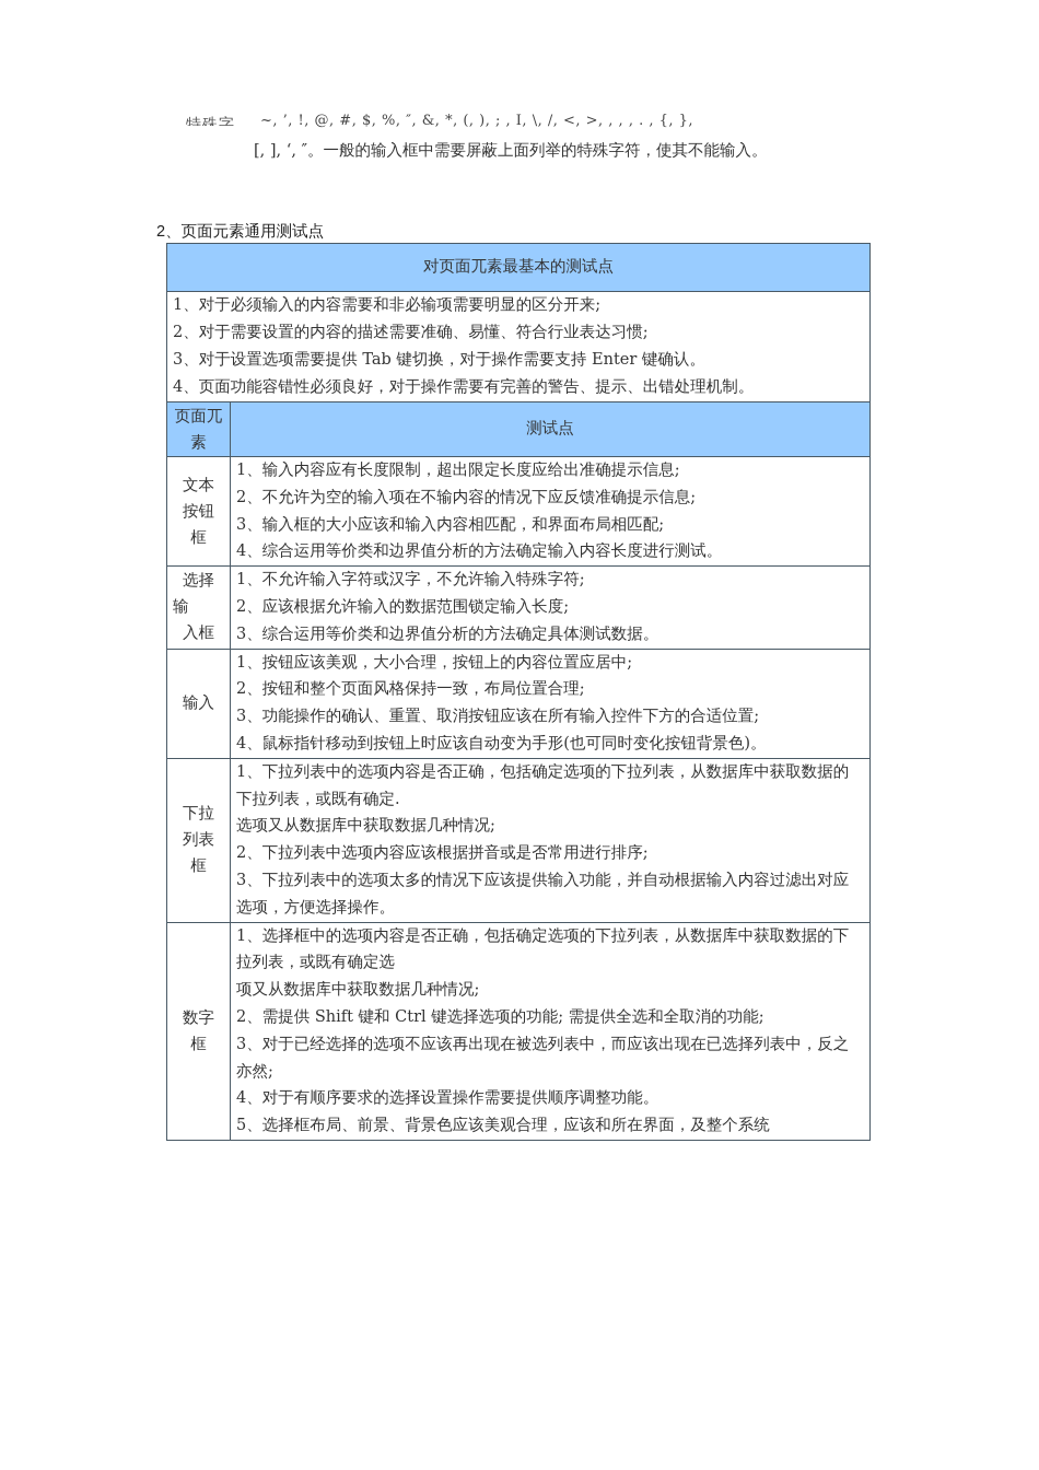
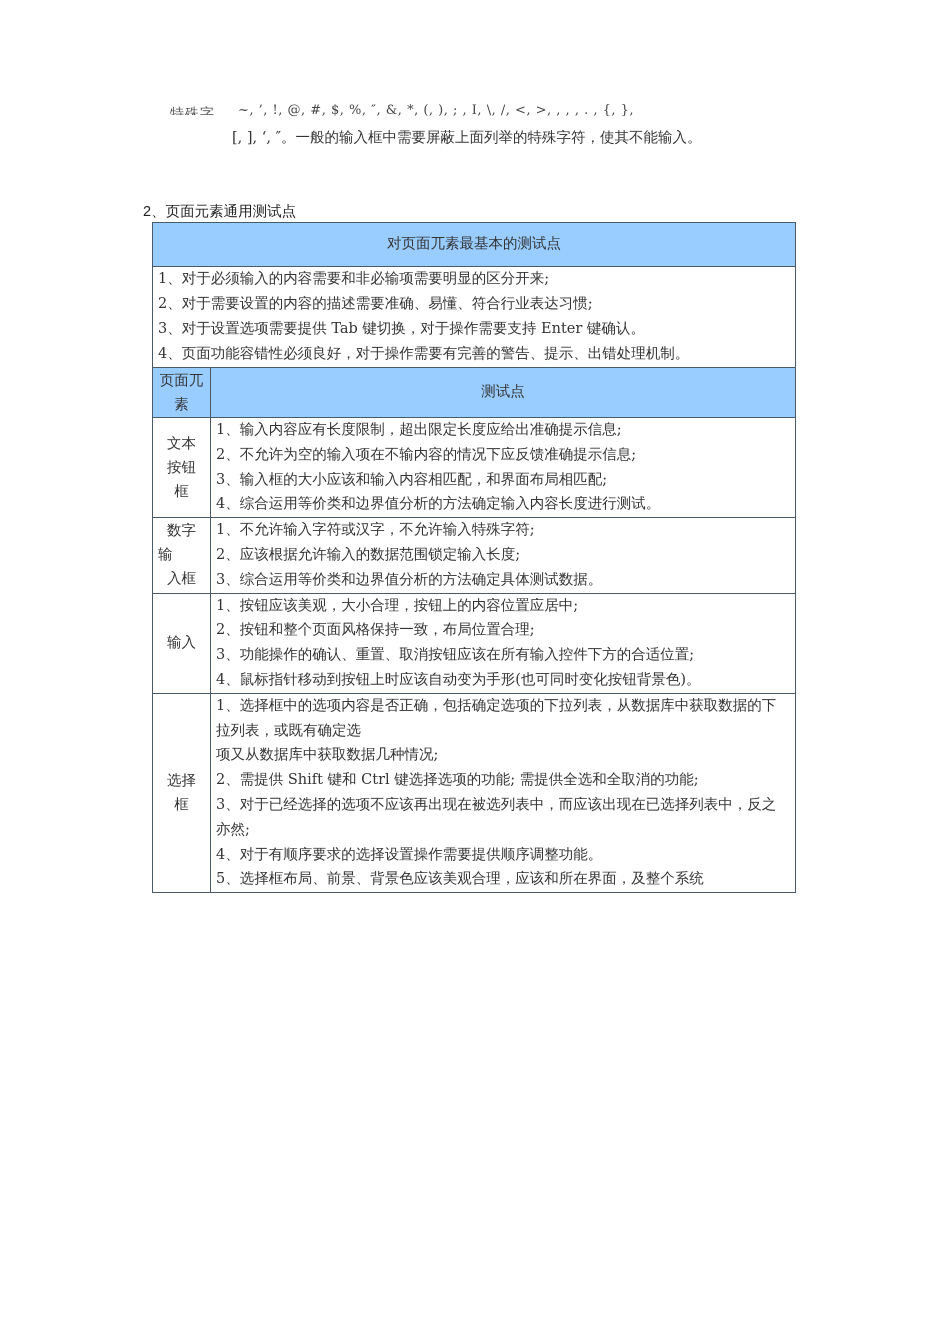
  特殊字
  ~, ’, !, @, #, $, %, ″, &, *, (, ), ; , I, \, /, <, >, , , , . , {, },
  [, ], ‘, ″。一般的输入框中需要屏蔽上面列举的特殊字符，使其不能输入。
  2、页面元素通用测试点
  对页面兀素最基本的测试点
  1、对于必须输入的内容需要和非必输项需要明显的区分开来; 2、对于需要设置的内容的描述需要准确、易懂、符合行业表达习惯; 3、对于设置选项需要提供 Tab 键切换，对于操作需要支持 Enter 键确认。 4、页面功能容错性必须良好，对于操作需要有完善的警告、提示、出错处理机制。
  页面兀素	测试点
  文本 按钮 框	1、输入内容应有长度限制，超出限定长度应给出准确提示信息; 2、不允许为空的输入项在不输内容的情况下应反馈准确提示信息; 3、输入框的大小应该和输入内容相匹配，和界面布局相匹配; 4、综合运用等价类和边界值分析的方法确定输入内容长度进行测试。
- 选择 输 入框	1、不允许输入字符或汉字，不允许输入特殊字符; 2、应该根据允许输入的数据范围锁定输入长度; 3、综合运用等价类和边界值分析的方法确定具体测试数据。
+ 数字 输 入框	1、不允许输入字符或汉字，不允许输入特殊字符; 2、应该根据允许输入的数据范围锁定输入长度; 3、综合运用等价类和边界值分析的方法确定具体测试数据。
  输入	1、按钮应该美观，大小合理，按钮上的内容位置应居中; 2、按钮和整个页面风格保持一致，布局位置合理; 3、功能操作的确认、重置、取消按钮应该在所有输入控件下方的合适位置; 4、鼠标指针移动到按钮上时应该自动变为手形(也可同时变化按钮背景色)。
- 下拉 列表 框	1、下拉列表中的选项内容是否正确，包括确定选项的下拉列表，从数据库中获取数据的下拉列表，或既有确定. 选项又从数据库中获取数据几种情况; 2、下拉列表中选项内容应该根据拼音或是否常用进行排序; 3、下拉列表中的选项太多的情况下应该提供输入功能，并自动根据输入内容过滤出对应选项，方便选择操作。
- 数字 框	1、选择框中的选项内容是否正确，包括确定选项的下拉列表，从数据库中获取数据的下拉列表，或既有确定选 项又从数据库中获取数据几种情况; 2、需提供 Shift 键和 Ctrl 键选择选项的功能; 需提供全选和全取消的功能; 3、对于已经选择的选项不应该再出现在被选列表中，而应该出现在已选择列表中，反之亦然; 4、对于有顺序要求的选择设置操作需要提供顺序调整功能。 5、选择框布局、前景、背景色应该美观合理，应该和所在界面，及整个系统
+ 选择 框	1、选择框中的选项内容是否正确，包括确定选项的下拉列表，从数据库中获取数据的下拉列表，或既有确定选 项又从数据库中获取数据几种情况; 2、需提供 Shift 键和 Ctrl 键选择选项的功能; 需提供全选和全取消的功能; 3、对于已经选择的选项不应该再出现在被选列表中，而应该出现在已选择列表中，反之亦然; 4、对于有顺序要求的选择设置操作需要提供顺序调整功能。 5、选择框布局、前景、背景色应该美观合理，应该和所在界面，及整个系统
